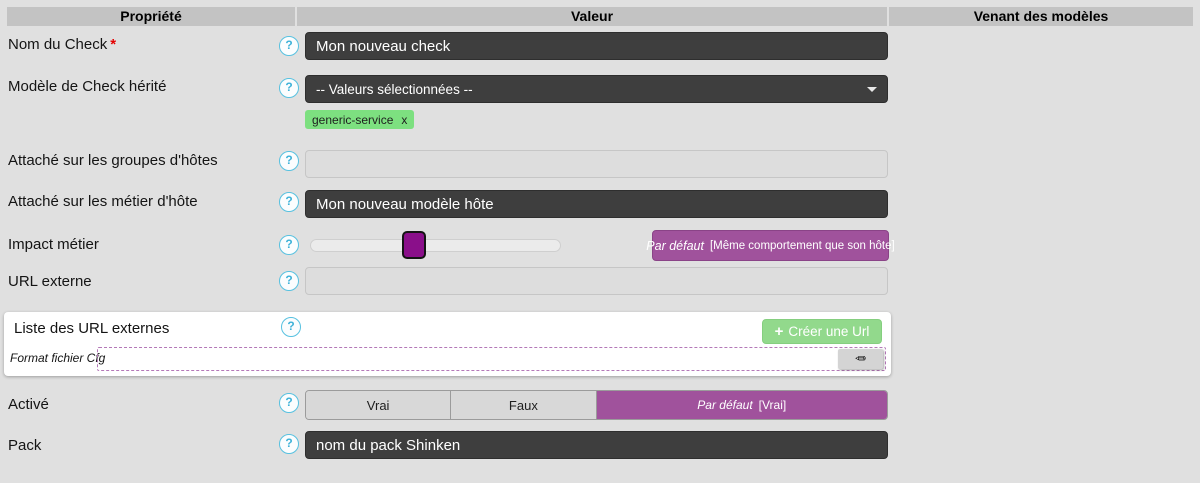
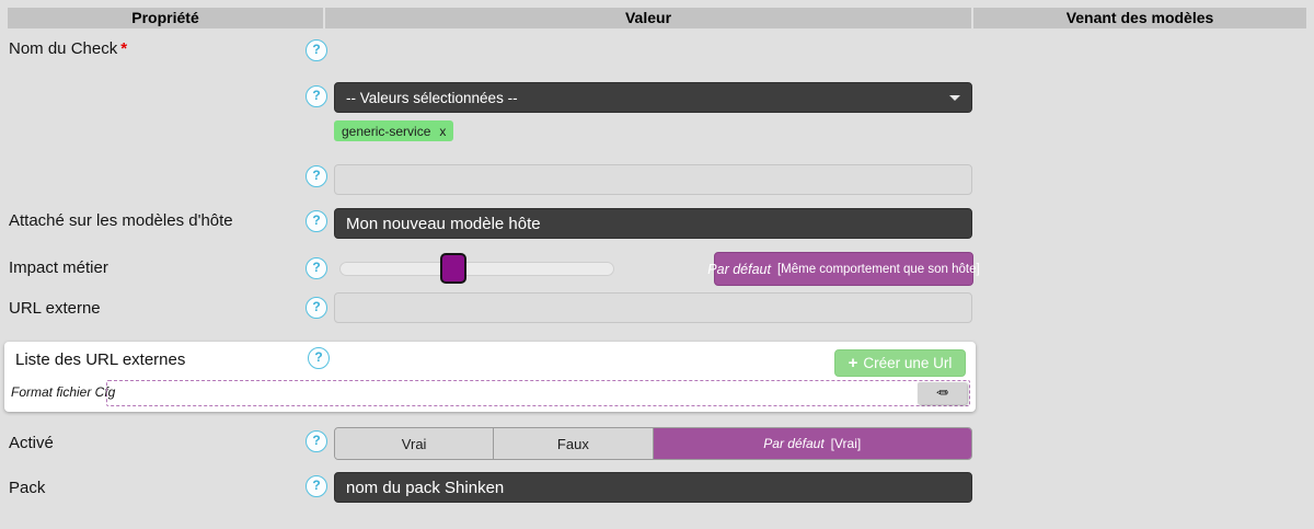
  Propriété
  Valeur
  Venant des modèles
  Nom du Check *
  ?
- Mon nouveau check
- Modèle de Check hérité
  ?
  -- Valeurs sélectionnées --
  generic-service
  x
- Attaché sur les groupes d'hôtes
  ?
- Attaché sur les métier d'hôte
+ Attaché sur les modèles d'hôte
  ?
  Mon nouveau modèle hôte
  Impact métier
  ?
  Par défaut
  [Même comportement que son hôte]
  URL externe
  ?
  Liste des URL externes
  ?
  +
  Créer une Url
  Format fichier Cfg
  Activé
  ?
  Vrai
  Faux
  Par défaut
  [Vrai]
  Pack
  ?
  nom du pack Shinken
